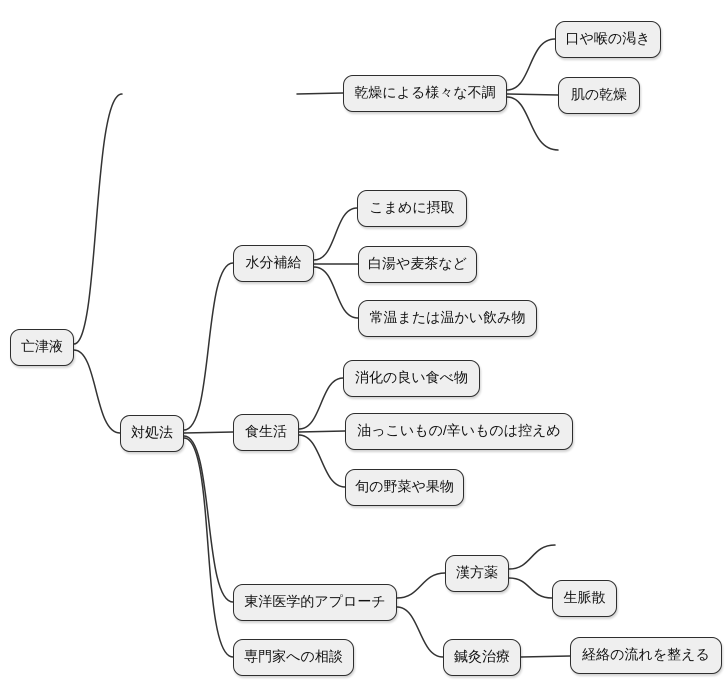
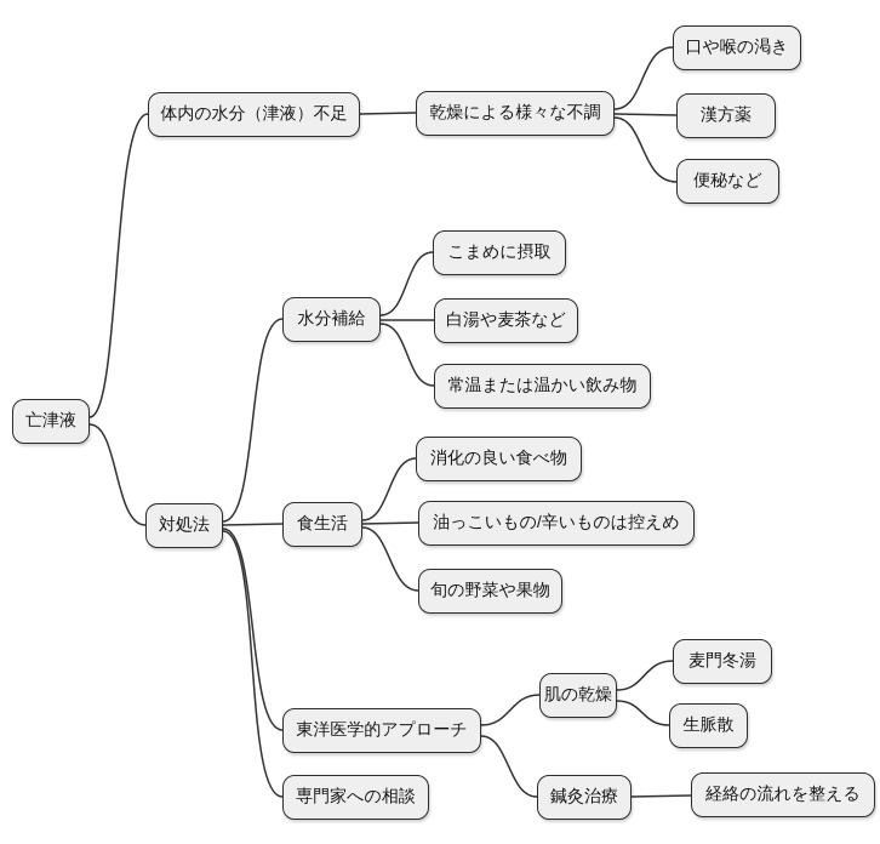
  亡津液
+ 体内の水分（津液）不足
  乾燥による様々な不調
  口や喉の渇き
- 肌の乾燥
+ 漢方薬
+ 便秘など
  対処法
  水分補給
  こまめに摂取
  白湯や麦茶など
  常温または温かい飲み物
  食生活
  消化の良い食べ物
  油っこいもの/辛いものは控えめ
  旬の野菜や果物
  東洋医学的アプローチ
- 漢方薬
+ 肌の乾燥
+ 麦門冬湯
  生脈散
  鍼灸治療
  経絡の流れを整える
  専門家への相談
